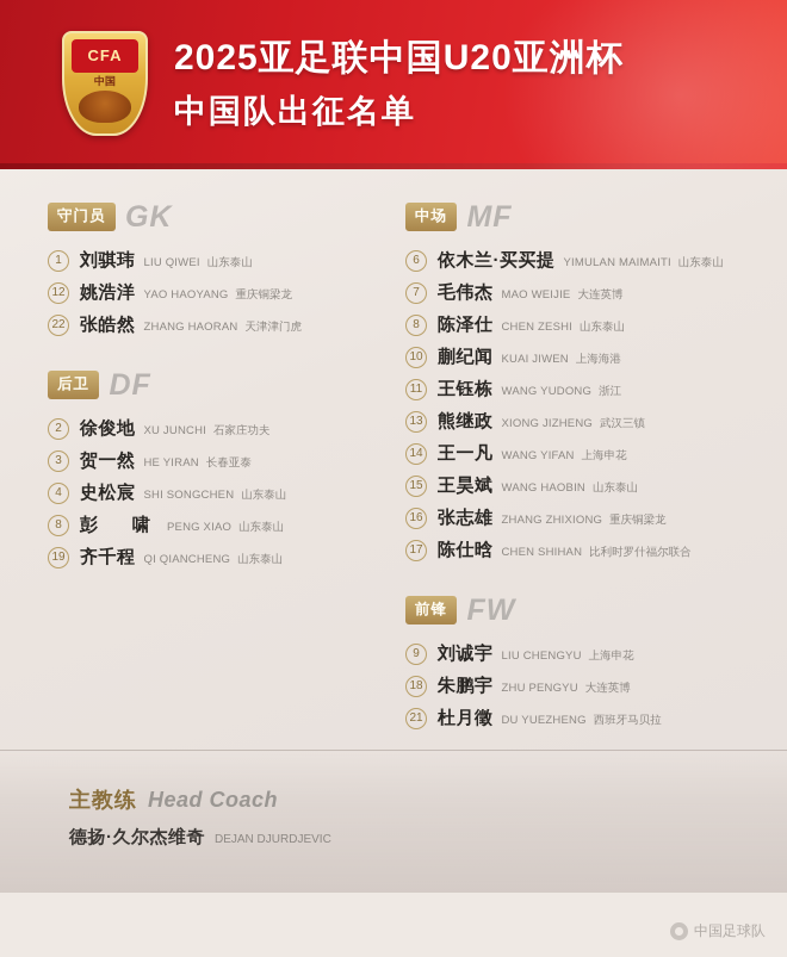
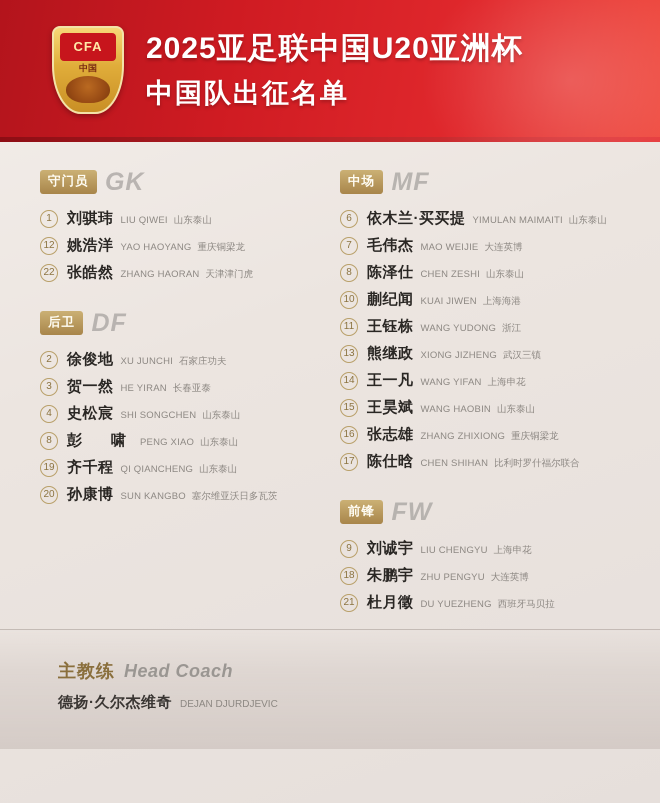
  CFA
  中国
  2025亚足联中国U2
  中国队出征名单
  守门员 GK
  1
  刘骐玮
  LIU QIWEI
  山东泰山
  12
  姚浩洋
  YAO HAOYANG
  重庆铜梁龙
  22
  张皓然
  ZHANG HAORAN
  天津津门虎
  后卫 DF
  2
  徐俊地
  XU JUNCHI
  石家庄功夫
  3
  贺一然
  HE YIRAN
  长春亚泰
  4
  史松宸
  SHI SONGCHEN
  山东泰山
  8
  彭 啸
  PENG XIAO
  山东泰山
  19
  齐千程
  QI QIANCHENG
  山东泰山
+ 20
+ 孙康博
+ SUN KANGBO
+ 塞尔维亚沃日多瓦茨
  中场 MF
  6
  依木兰·买买提
  YIMULAN MAIMAITI
  山东泰山
  7
  毛伟杰
  MAO WEIJIE
  大连英博
  8
  陈泽仕
  CHEN ZESHI
  山东泰山
  10
  蒯纪闻
  KUAI JIWEN
  上海海港
  11
  王钰栋
  WANG YUDONG
  浙江
  13
  熊继政
  XIONG JIZHENG
  武汉三镇
  14
  王一凡
  WANG YIFAN
  上海申花
  15
  王昊斌
  WANG HAOBIN
  山东泰山
  16
  张志雄
  ZHANG ZHIXIONG
  重庆铜梁龙
  17
  陈仕晗
  CHEN SHIHAN
  比利时罗什福尔联合
  前锋 FW
  9
  刘诚宇
  LIU CHENGYU
  上海申花
  18
  朱鹏宇
  ZHU PENGYU
  大连英博
  21
  杜月徵
  DU YUEZHENG
  西班牙马贝拉
  主教练
  Head Coach
  德扬·久尔杰维奇
  DEJAN DJURDJEVIC
- 中国足球队
